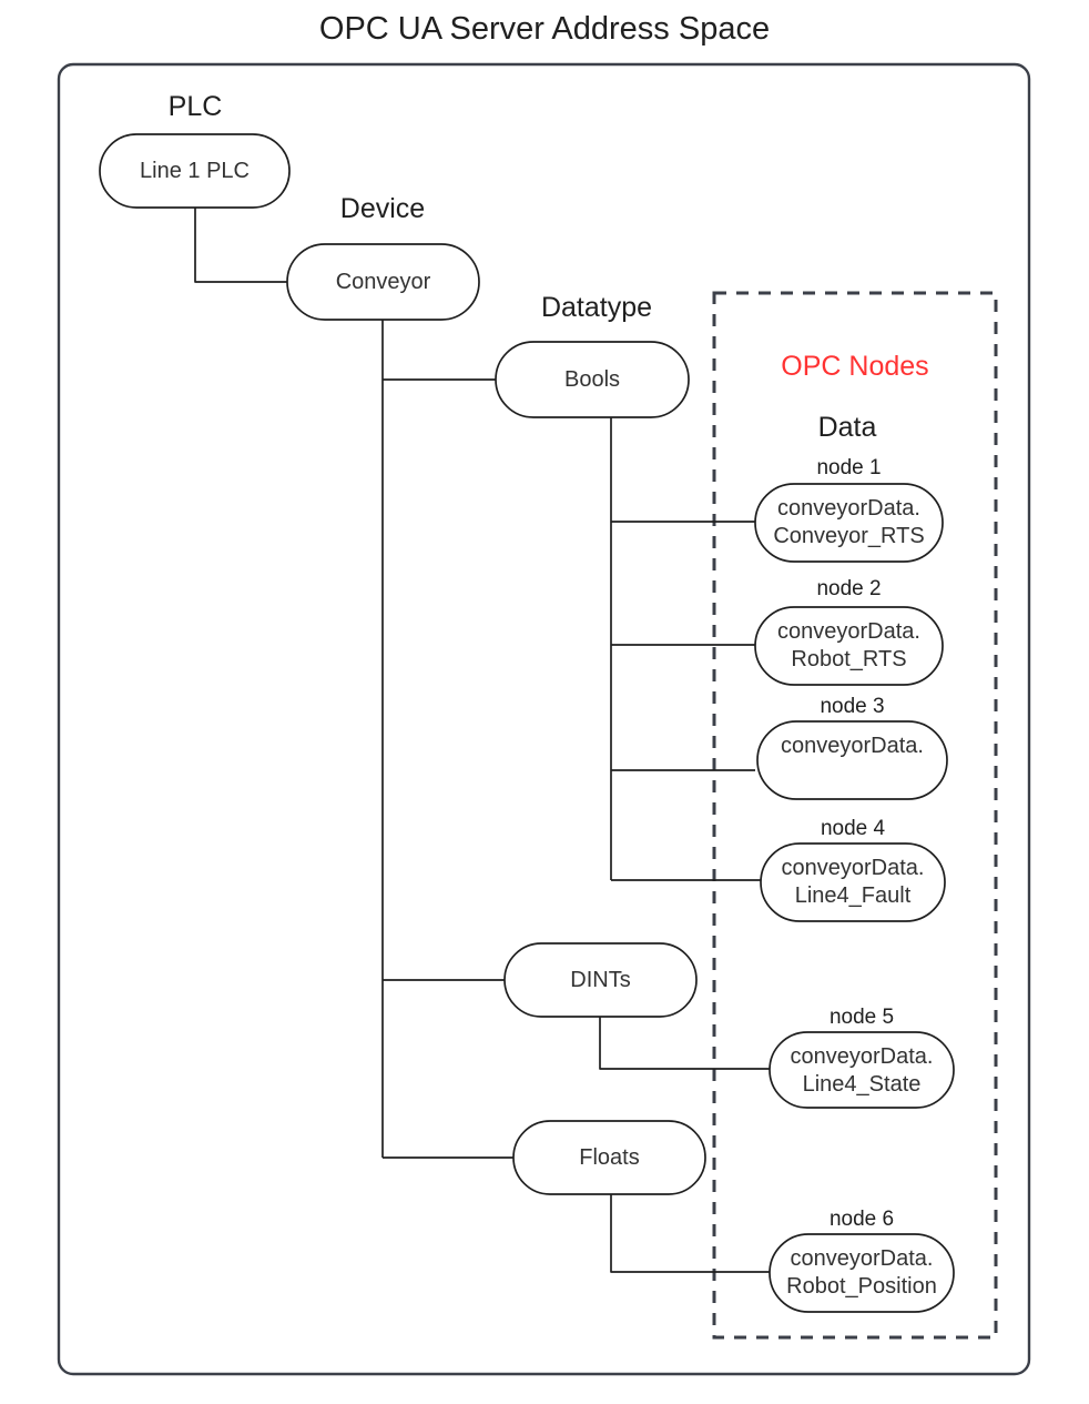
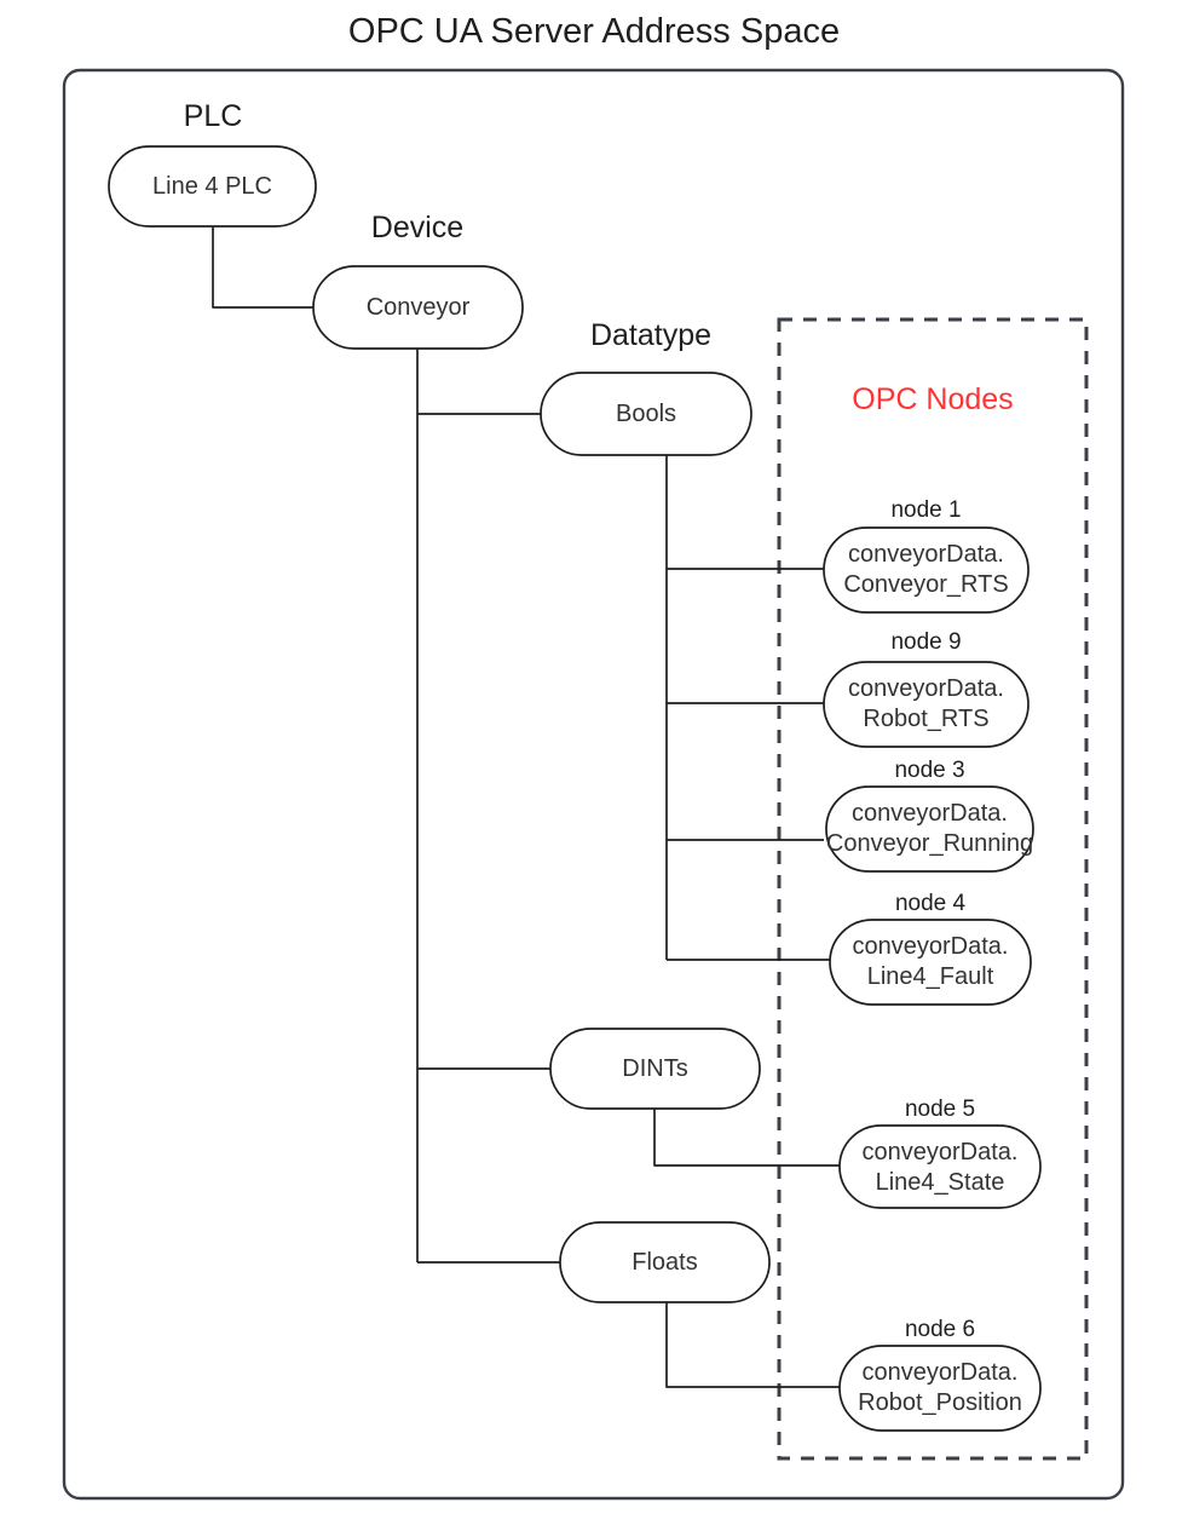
  OPC UA Server Address Space
  PLC
  Device
  Datatype
  OPC Nodes
- Data
- Line 1 PLC
+ Line 4 PLC
  Conveyor
  Bools
  DINTs
  Floats
  node 1
  conveyorData.
  Conveyor_RTS
- node 2
+ node 9
  conveyorData.
  Robot_RTS
  node 3
  conveyorData.
+ Conveyor_Running
  node 4
  conveyorData.
  Line4_Fault
  node 5
  conveyorData.
  Line4_State
  node 6
  conveyorData.
  Robot_Position
